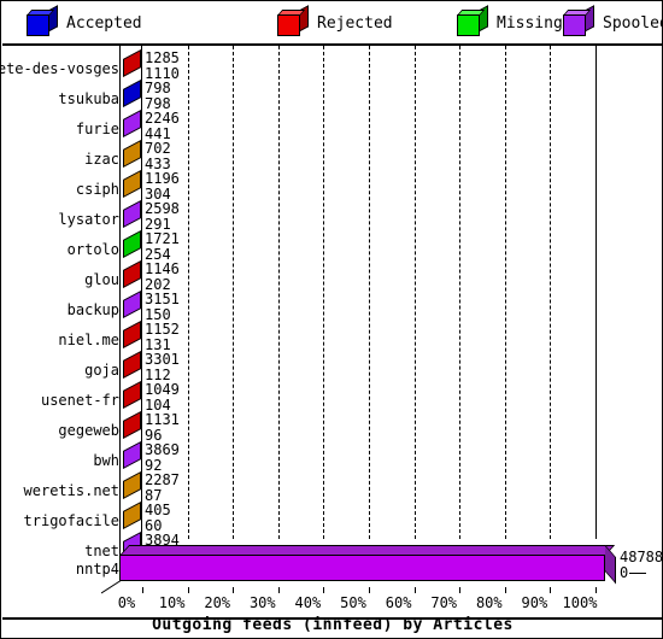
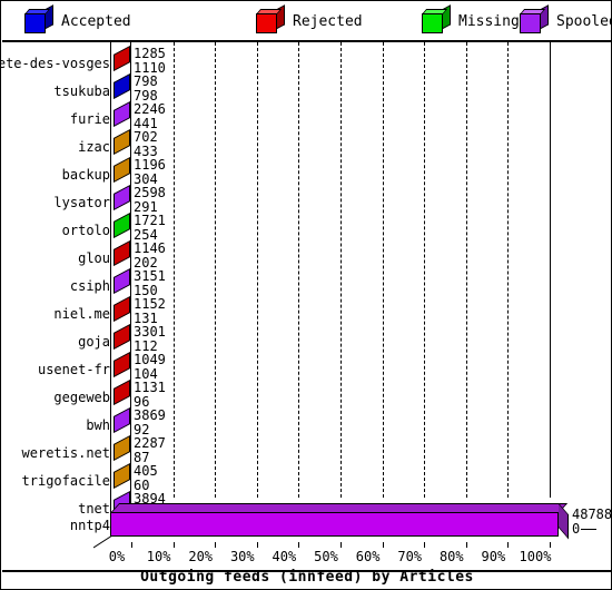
  Accepted
  Rejected
  Missing
  Spoole
  ete-des-vosges
  1285
  1110
  tsukuba
  798
  798
  furie
  2246
  441
  izac
  702
  433
- csiph
+ backup
  1196
  304
  lysator
  2598
  291
  ortolo
  1721
  254
  glou
  1146
  202
- backup
+ csiph
  3151
  150
  niel.me
  1152
  131
  goja
  3301
  112
  usenet-fr
  1049
  104
  gegeweb
  1131
  96
  bwh
  3869
  92
  weretis.net
  2287
  87
  trigofacile
  405
  60
  tnet
  3894
  nntp4
  48788
  0
  0%
  10%
  20%
  30%
  40%
  50%
  60%
  70%
  80%
  90%
  100%
  Outgoing feeds (innfeed) by Articles
